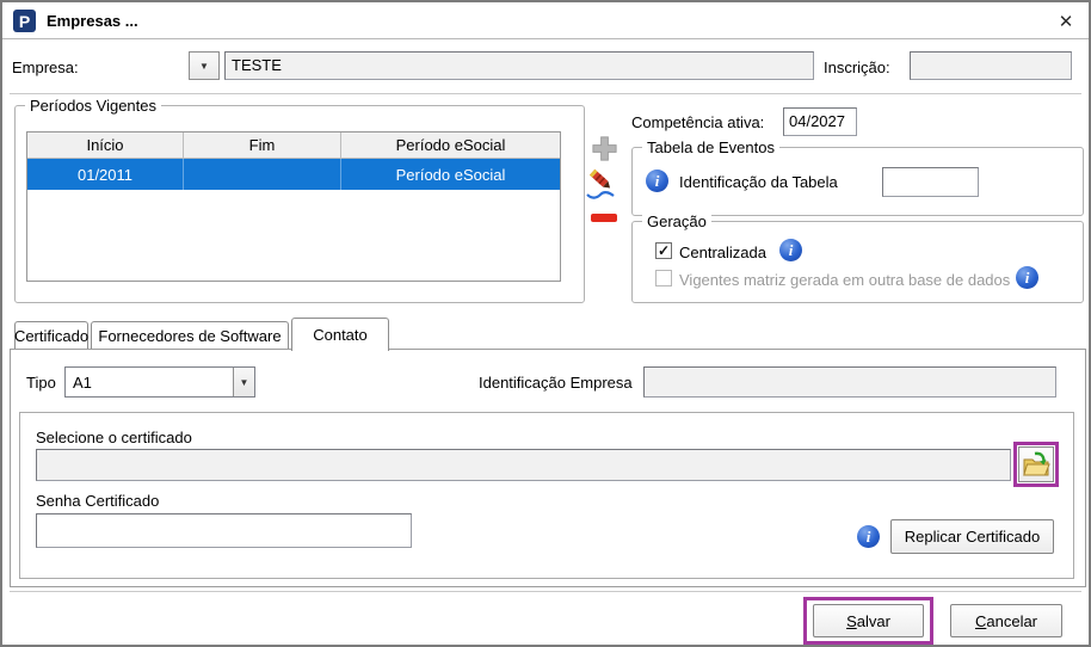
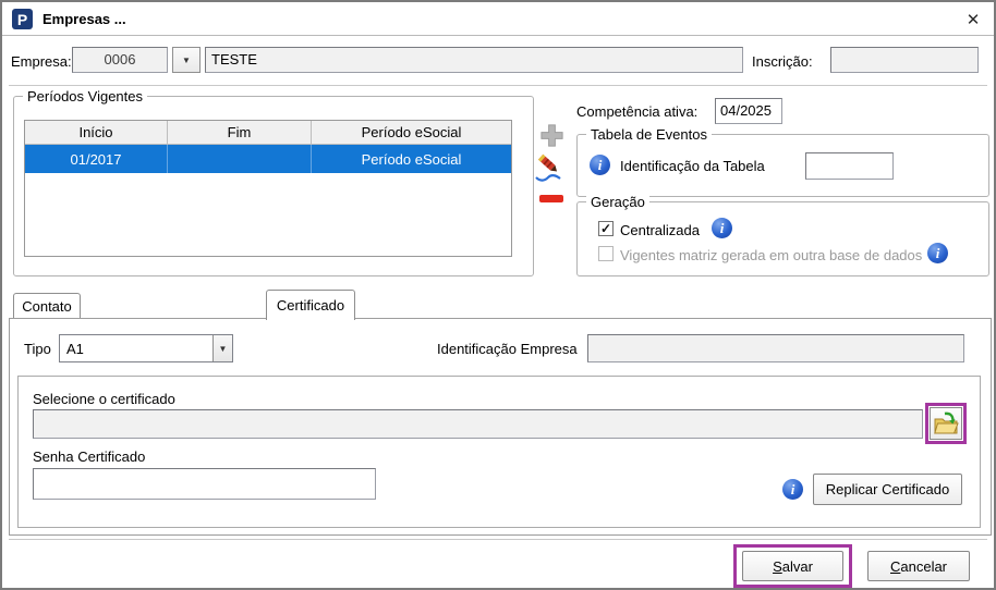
  P
  Empresas ...
  ✕
  Empresa:
+ 0006
  ▼
  TESTE
  Inscrição:
  Períodos Vigentes
  Início
  Fim
  Período eSocial
- 01/2011
+ 01/2017
  Período eSocial
  Competência ativa:
- 04/2027
+ 04/2025
  Tabela de Eventos
  i
  Identificação da Tabela
  Geração
  ✓
  Centralizada
  i
  Vigentes matriz gerada em outra base de dados
  i
- Certificado
+ Contato
- Fornecedores de Software
- Contato
+ Certificado
  Tipo
  A1
  ▼
  Identificação Empresa
  Selecione o certificado
  Senha Certificado
  i
  Replicar Certificado
  Salvar
  Cancelar
